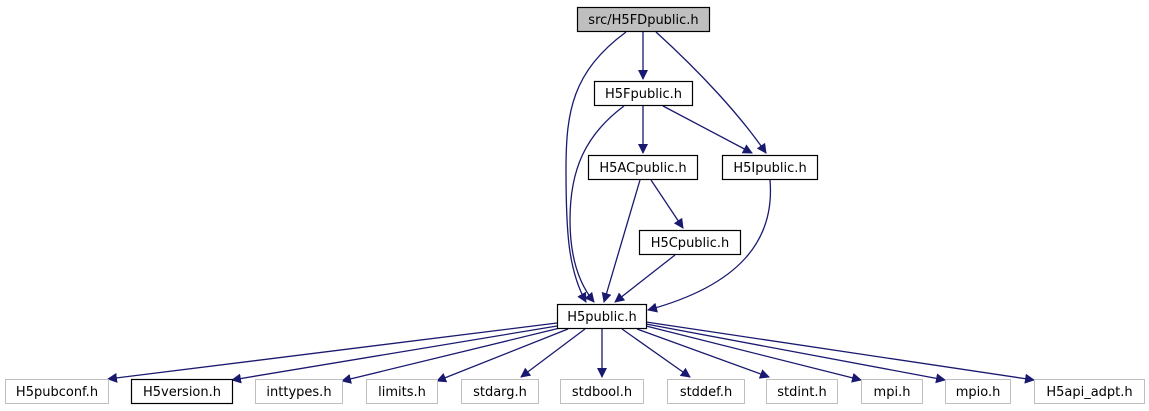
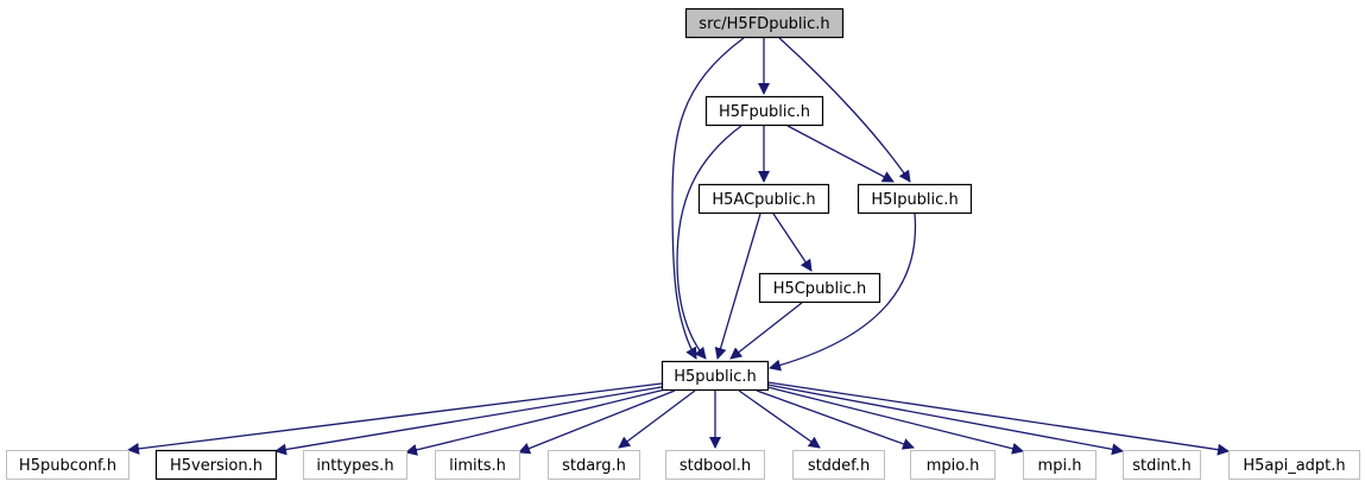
  src/H5FDpublic.h
  H5Fpublic.h
  H5ACpublic.h
  H5Ipublic.h
  H5Cpublic.h
  H5public.h
  H5pubconf.h
  H5version.h
  inttypes.h
  limits.h
  stdarg.h
  stdbool.h
  stddef.h
- stdint.h
+ mpio.h
  mpi.h
- mpio.h
+ stdint.h
  H5api_adpt.h
